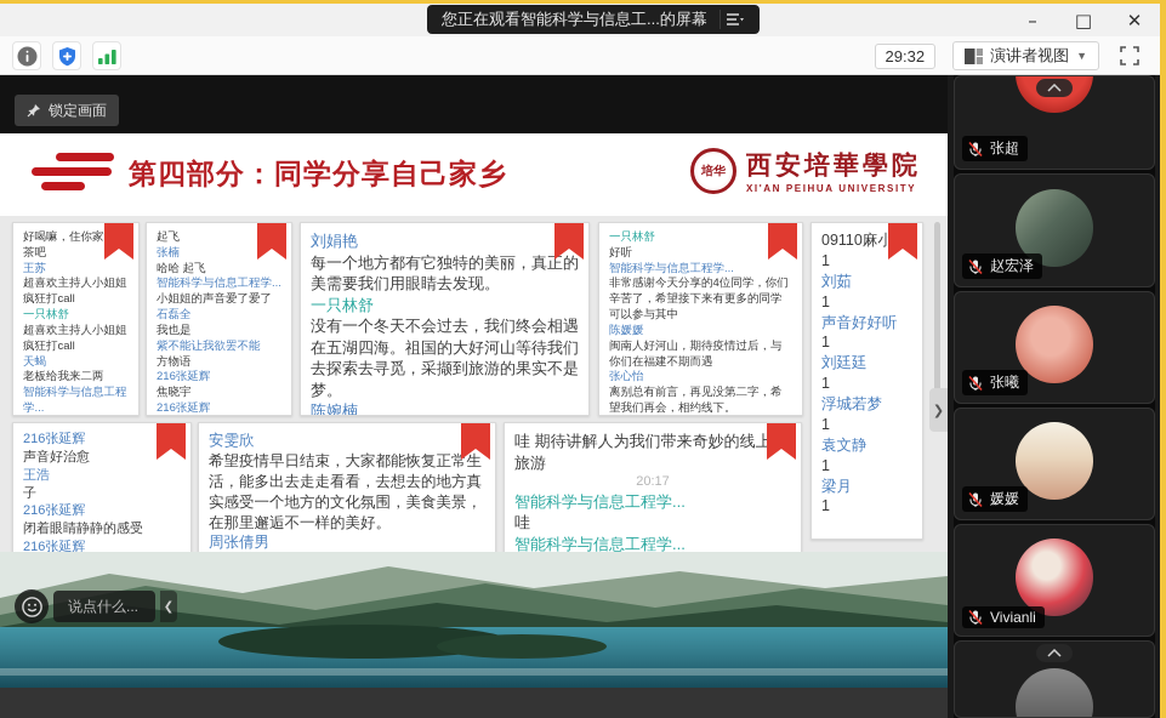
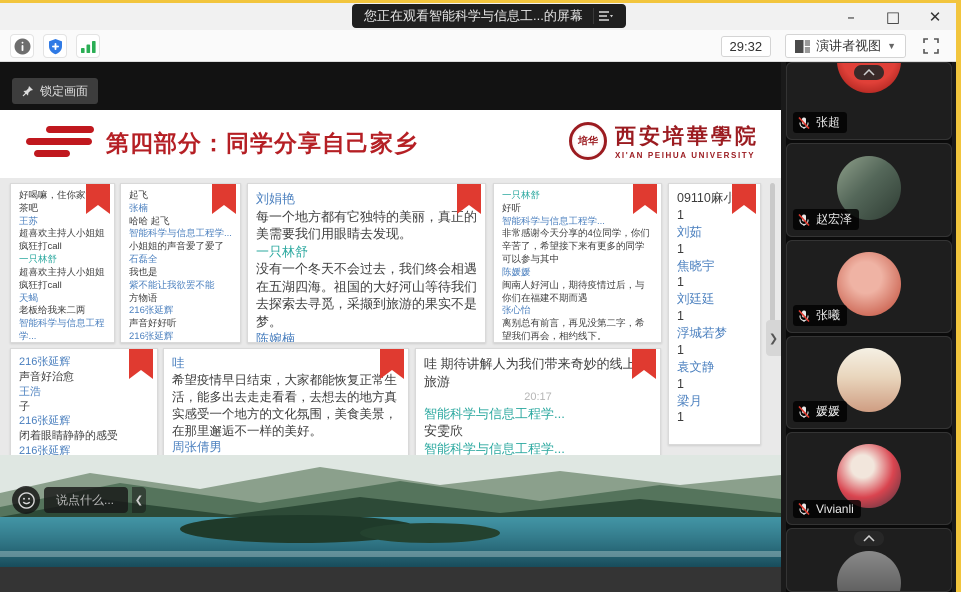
  您正在观看智能科学与信息工...的屏幕
  –
  □
  ✕
  29:32
  演讲者视图
  ▼
  锁定画面
  第四部分：同学分享自己家乡
  培华
  西安培華學院
  XI'AN PEIHUA UNIVERSITY
  好喝嘛，住你家茶吧
  王苏
  超喜欢主持人小姐姐 疯狂打call
  一只林舒
  超喜欢主持人小姐姐 疯狂打call
  天蝎
  老板给我来二两
  智能科学与信息工程学...
  起飞
  张楠
  哈哈 起飞
  智能科学与信息工程学...
  小姐姐的声音爱了爱了
  石磊全
  我也是
  紫不能让我欲罢不能
  方物语
  216张延辉
- 焦晓宇
+ 声音好好听
  216张延辉
  刘娟艳
  每一个地方都有它独特的美丽，真正的美需要我们用眼睛去发现。
  一只林舒
  没有一个冬天不会过去，我们终会相遇在五湖四海。祖国的大好河山等待我们去探索去寻觅，采撷到旅游的果实不是梦。
  陈婉楠
  一只林舒
  好听
  智能科学与信息工程学...
  非常感谢今天分享的4位同学，你们辛苦了，希望接下来有更多的同学可以参与其中
  陈媛媛
  闽南人好河山，期待疫情过后，与你们在福建不期而遇
  张心怡
  离别总有前言，再见没第二字，希望我们再会，相约线下。
  09110麻小
  1
  刘茹
  1
- 声音好好听
+ 焦晓宇
  1
  刘廷廷
  1
  浮城若梦
  1
  袁文静
  1
  梁月
  1
  216张延辉
  声音好治愈
  王浩
  子
  216张延辉
  闭着眼睛静静的感受
  216张延辉
- 安雯欣
+ 哇
  希望疫情早日结束，大家都能恢复正常生活，能多出去走走看看，去想去的地方真实感受一个地方的文化氛围，美食美景，在那里邂逅不一样的美好。
  周张倩男
  哇 期待讲解人为我们带来奇妙的线上旅游
  20:17
  智能科学与信息工程学...
- 哇
+ 安雯欣
  智能科学与信息工程学...
  ❯
  说点什么...
  ❮
  张超
  赵宏泽
  张曦
  媛媛
  Vivianli
